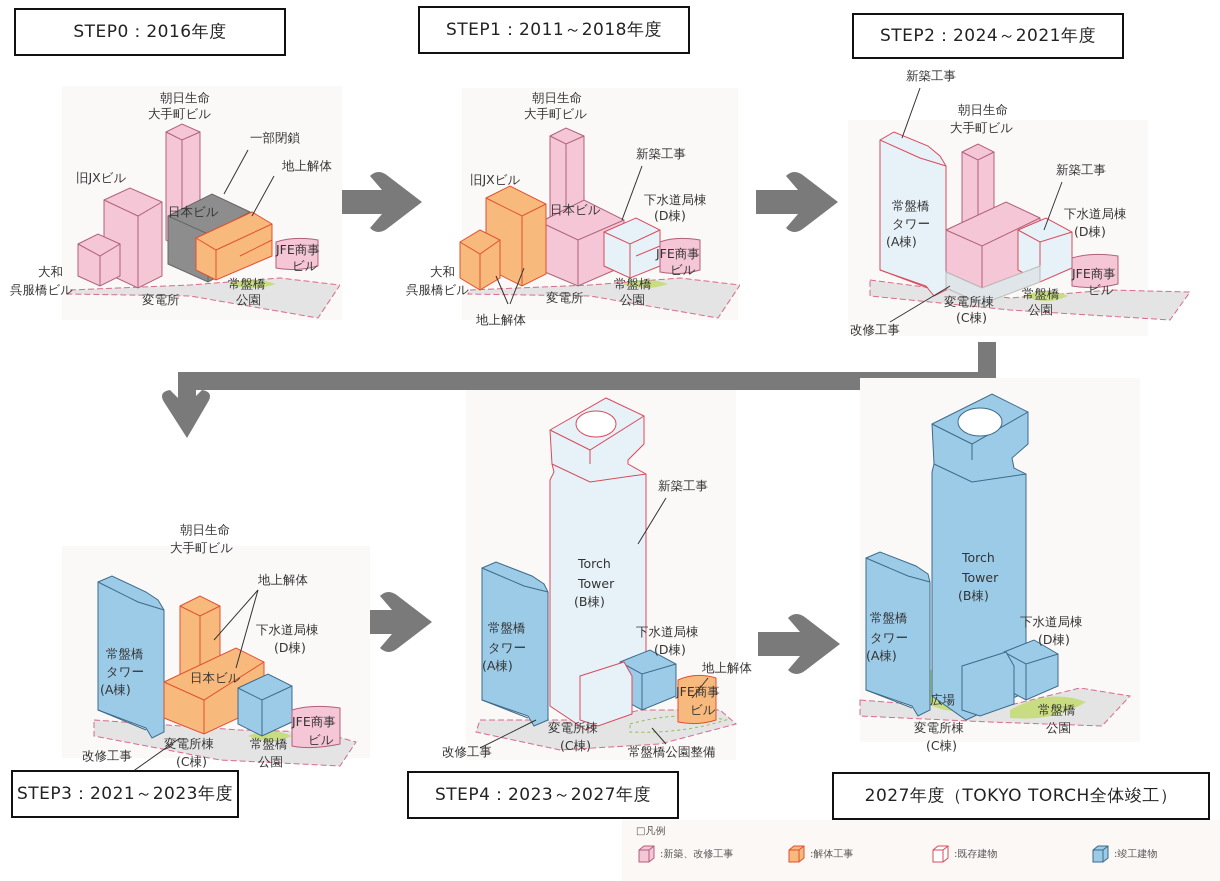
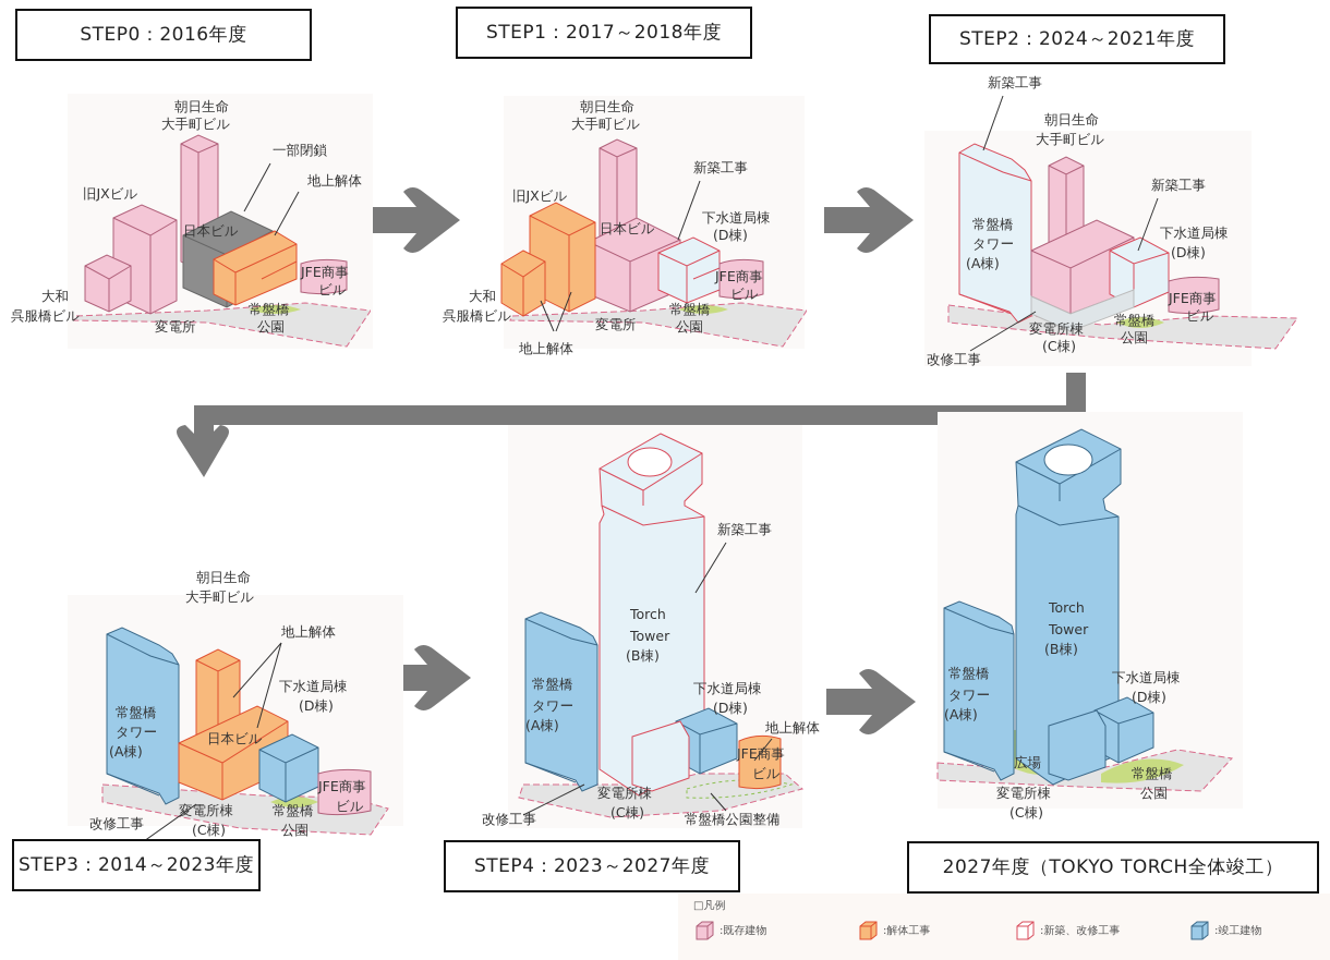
  STEP0：2016年度
- STEP1：2011～2018年度
+ STEP1：2017～2018年度
  STEP2：2024～2021年度
- STEP3：2021～2023年度
+ STEP3：2014～2023年度
  STEP4：2023～2027年度
  2027年度（TOKYO TORCH全体竣工）
  朝日生命
  大手町ビル
  旧JXビル
  一部閉鎖
  地上解体
  日本ビル
  JFE商事
  ビル
  大和
  呉服橋ビル
  変電所
  常盤橋
  公園
  朝日生命
  大手町ビル
  旧JXビル
  新築工事
  日本ビル
  下水道局棟
  (D棟)
  JFE商事
  ビル
  大和
  呉服橋ビル
  変電所
  常盤橋
  公園
  地上解体
  新築工事
  朝日生命
  大手町ビル
  常盤橋
  タワー
  (A棟)
  新築工事
  下水道局棟
  (D棟)
  JFE商事
  ビル
  変電所棟
  (C棟)
  常盤橋
  公園
  改修工事
  朝日生命
  大手町ビル
  地上解体
  常盤橋
  タワー
  (A棟)
  日本ビル
  下水道局棟
  (D棟)
  JFE商事
  ビル
  変電所棟
  (C棟)
  常盤橋
  公園
  改修工事
  新築工事
  Torch
  Tower
  (B棟)
  常盤橋
  タワー
  (A棟)
  下水道局棟
  (D棟)
  地上解体
  JFE商事
  ビル
  変電所棟
  (C棟)
  改修工事
  常盤橋公園整備
  Torch
  Tower
  (B棟)
  常盤橋
  タワー
  (A棟)
  下水道局棟
  (D棟)
  広場
  変電所棟
  (C棟)
  常盤橋
  公園
  □凡例
- :新築、改修工事
+ :既存建物
  :解体工事
- :既存建物
+ :新築、改修工事
  :竣工建物
